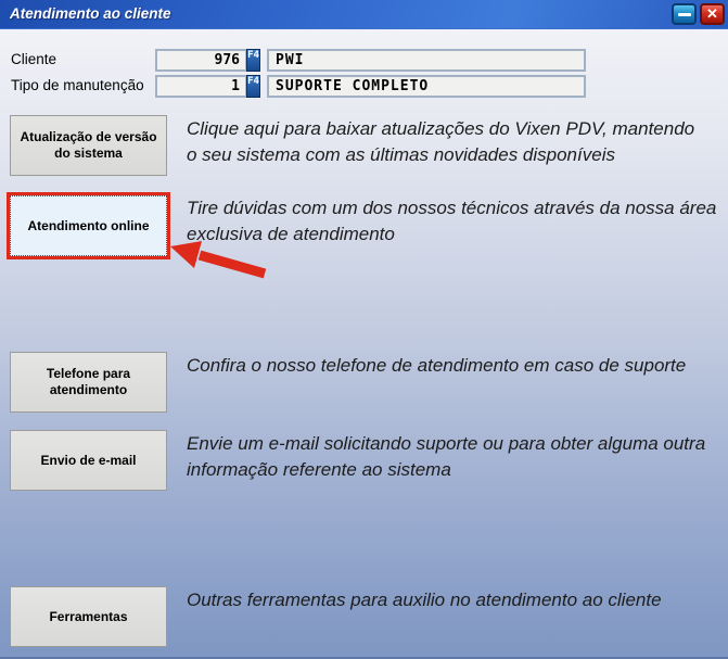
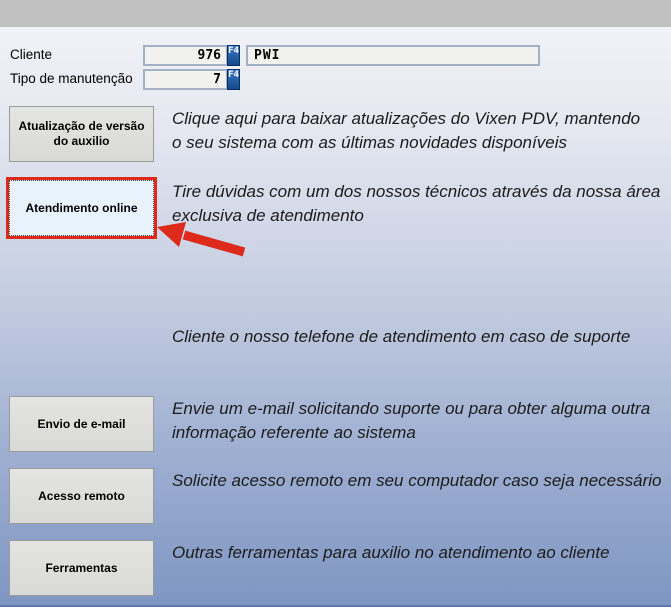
- Atendimento ao cliente
- ✕
  Cliente
  976
  F4
  PWI
  Tipo de manutenção
- 1
+ 7
  F4
- SUPORTE COMPLETO
- Atualização de versão do sistema
+ Atualização de versão do auxilio
  Clique aqui para baixar atualizações do Vixen PDV, mantendo
  o seu sistema com as últimas novidades disponíveis
  Atendimento online
  Tire dúvidas com um dos nossos técnicos através da nossa área
  exclusiva de atendimento
- Telefone para atendimento
- Confira o nosso telefone de atendimento em caso de suporte
+ Cliente o nosso telefone de atendimento em caso de suporte
  Envio de e-mail
  Envie um e-mail solicitando suporte ou para obter alguma outra
  informação referente ao sistema
+ Acesso remoto
+ Solicite acesso remoto em seu computador caso seja necessário
  Ferramentas
  Outras ferramentas para auxilio no atendimento ao cliente
